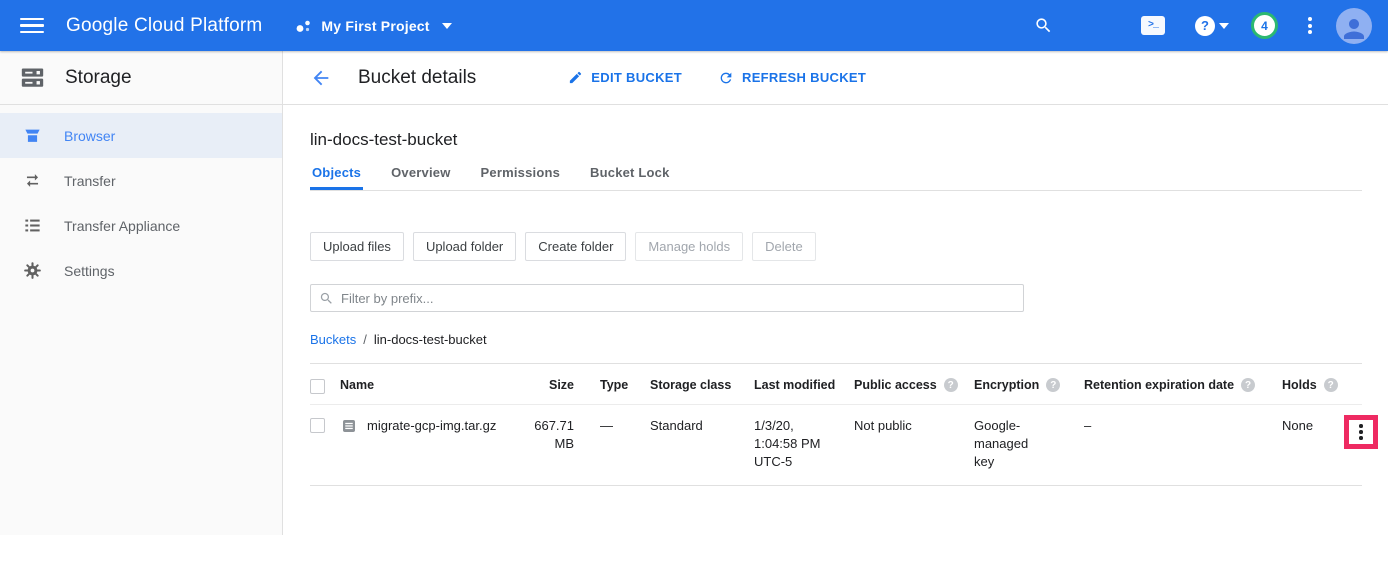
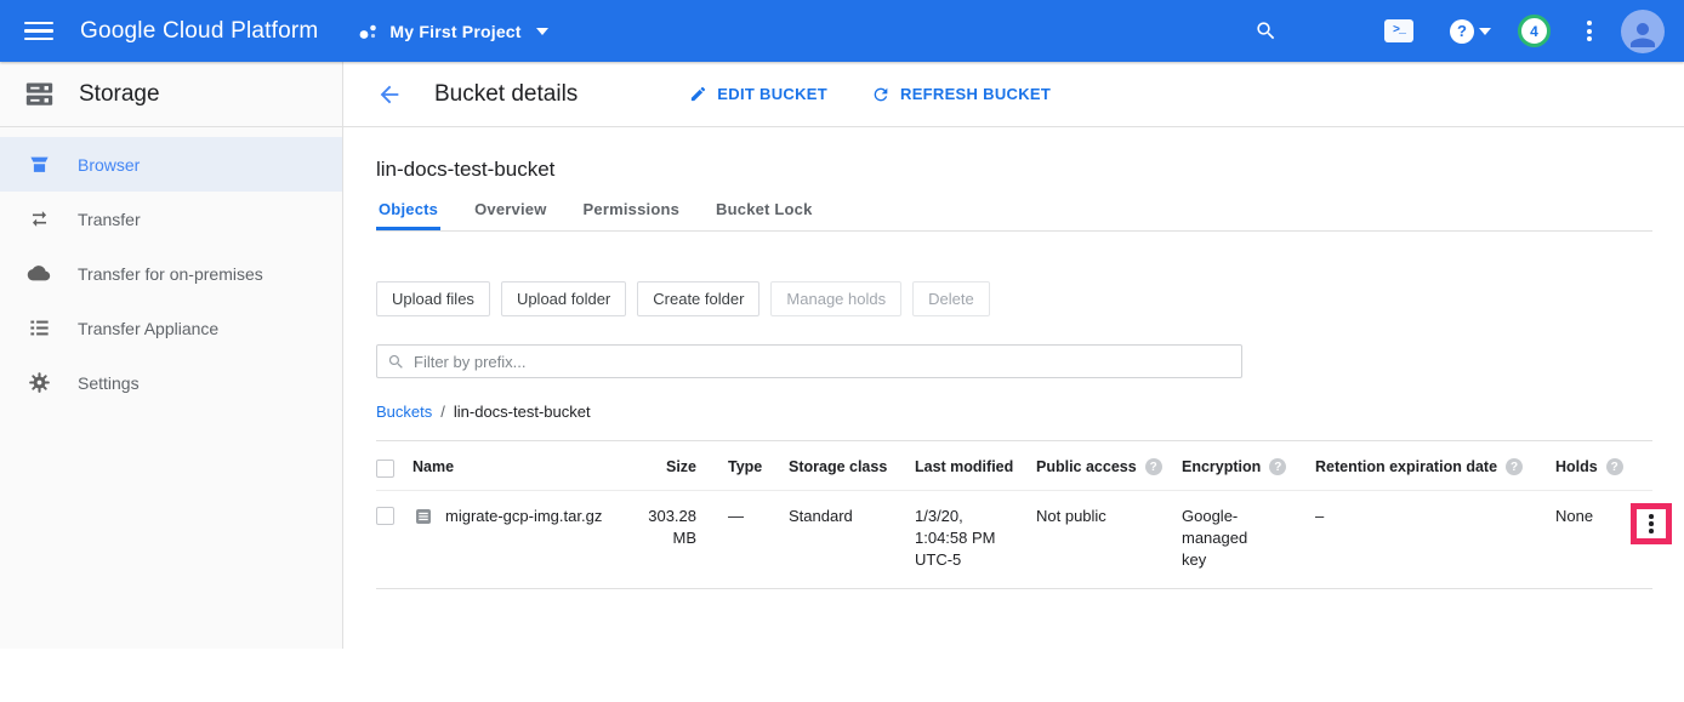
  Google Cloud Platform
  My First Project
  >_
  ?
  4
  Storage
  Browser
  Transfer
+ Transfer for on-premises
  Transfer Appliance
  Settings
  Bucket details
  EDIT BUCKET
  REFRESH BUCKET
  lin-docs-test-bucket
  Objects
  Overview
  Permissions
  Bucket Lock
  Upload files
  Upload folder
  Create folder
  Manage holds
  Delete
  Filter by prefix...
  Buckets
  /
  lin-docs-test-bucket
  Name
  Size
  Type
  Storage class
  Last modified
  Public access
  ?
  Encryption
  ?
  Retention expiration date
  ?
  Holds
  ?
  migrate-gcp-img.tar.gz
- 667.71 MB
+ 303.28 MB
  —
  Standard
  1/3/20, 1:04:58 PM UTC-5
  Not public
  Google-managed key
  –
  None
